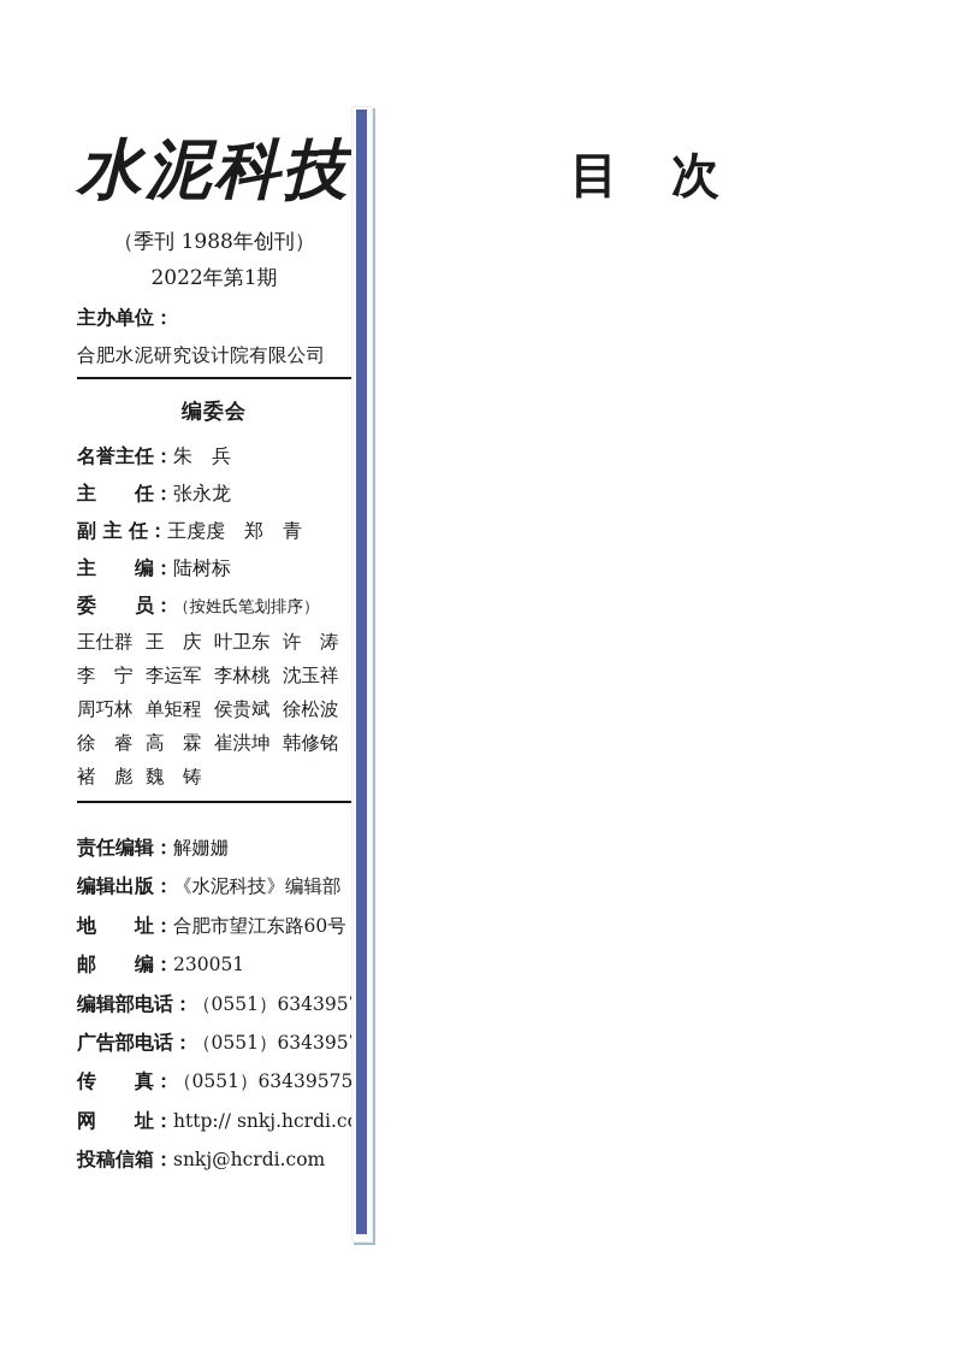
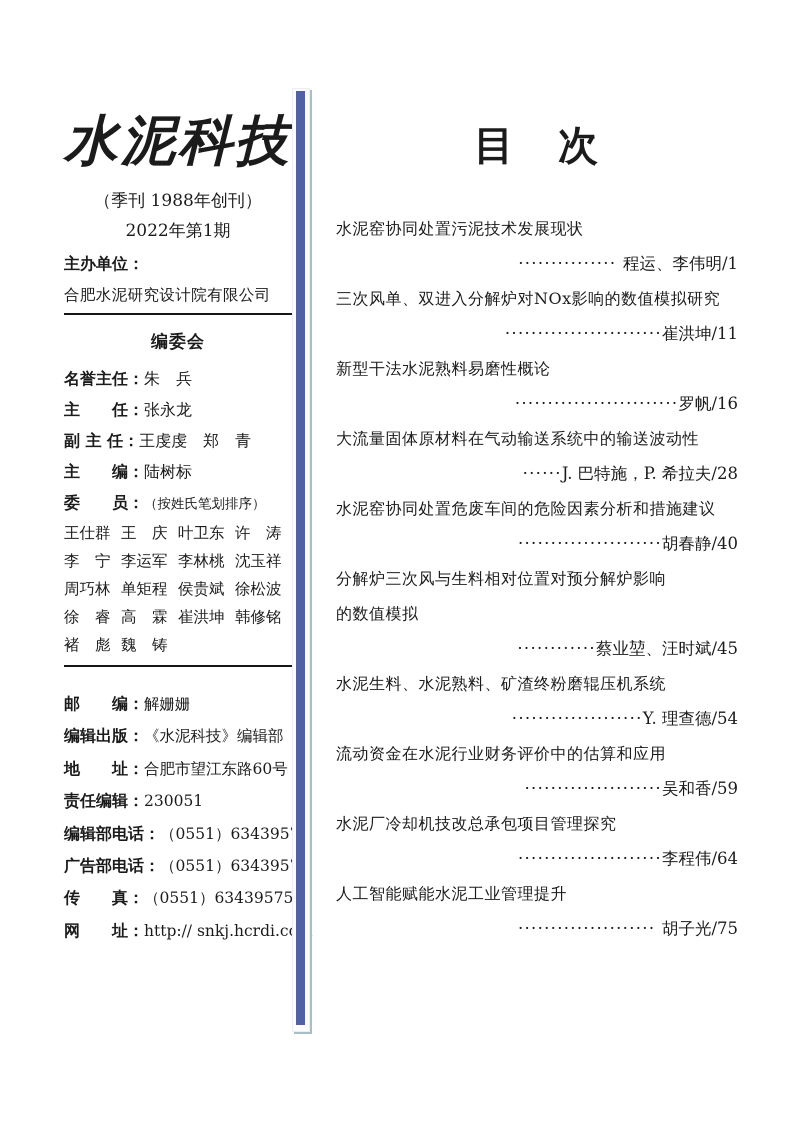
  水泥科技
  （季刊 1988年创刊）
  2022年第1期
  主办单位：
  合肥水泥研究设计院有限公司
  编委会
  名誉主任：朱 兵
  主 任：张永龙
  副 主 任：王虔虔 郑 青
  主 编：陆树标
  委 员：（按姓氏笔划排序）
  王仕群
  王 庆
  叶卫东
  许 涛
  李 宁
  李运军
  李林桃
  沈玉祥
  周巧林
  单矩程
  侯贵斌
  徐松波
  徐 睿
  高 霖
  崔洪坤
  韩修铭
  褚 彪
  魏 铸
- 责任编辑：解姗姗
+ 邮 编：解姗姗
  编辑出版：《水泥科技》编辑部
  地 址：合肥市望江东路60号
- 邮 编：230051
+ 责任编辑：230051
  编辑部电话：（0551）634395
  广告部电话：（0551）634395
  传 真：（0551）63439575
  网 址：http:// snkj.hcrdi.c
- 投稿信箱：snkj@hcrdi.com
  目 次
+ 水泥窑协同处置污泥技术发展现状
+ ··············· 程运、李伟明/1
+ 三次风单、双进入分解炉对NOx影响的数值模拟研究
+ ························崔洪坤/11
+ 新型干法水泥熟料易磨性概论
+ ·························罗帆/16
+ 大流量固体原材料在气动输送系统中的输送波动性
+ ······J. 巴特施，P. 希拉夫/28
+ 水泥窑协同处置危废车间的危险因素分析和措施建议
+ ······················胡春静/40
+ 分解炉三次风与生料相对位置对预分解炉影响
+ 的数值模拟
+ ············蔡业堃、汪时斌/45
+ 水泥生料、水泥熟料、矿渣终粉磨辊压机系统
+ ····················Y. 理查德/54
+ 流动资金在水泥行业财务评价中的估算和应用
+ ·····················吴和香/59
+ 水泥厂冷却机技改总承包项目管理探究
+ ······················李程伟/64
+ 人工智能赋能水泥工业管理提升
+ ····················· 胡子光/75
